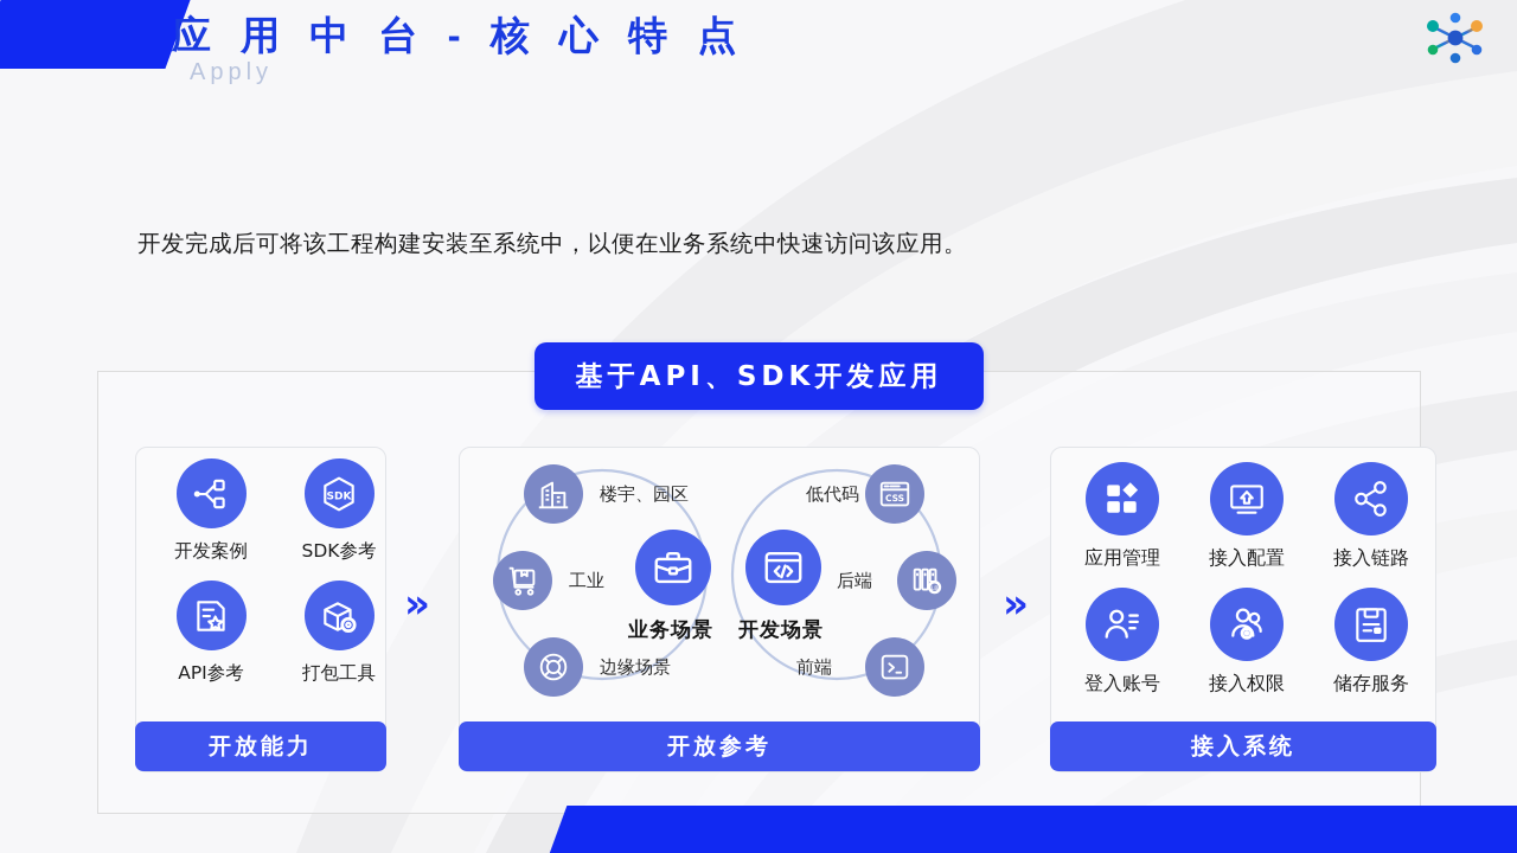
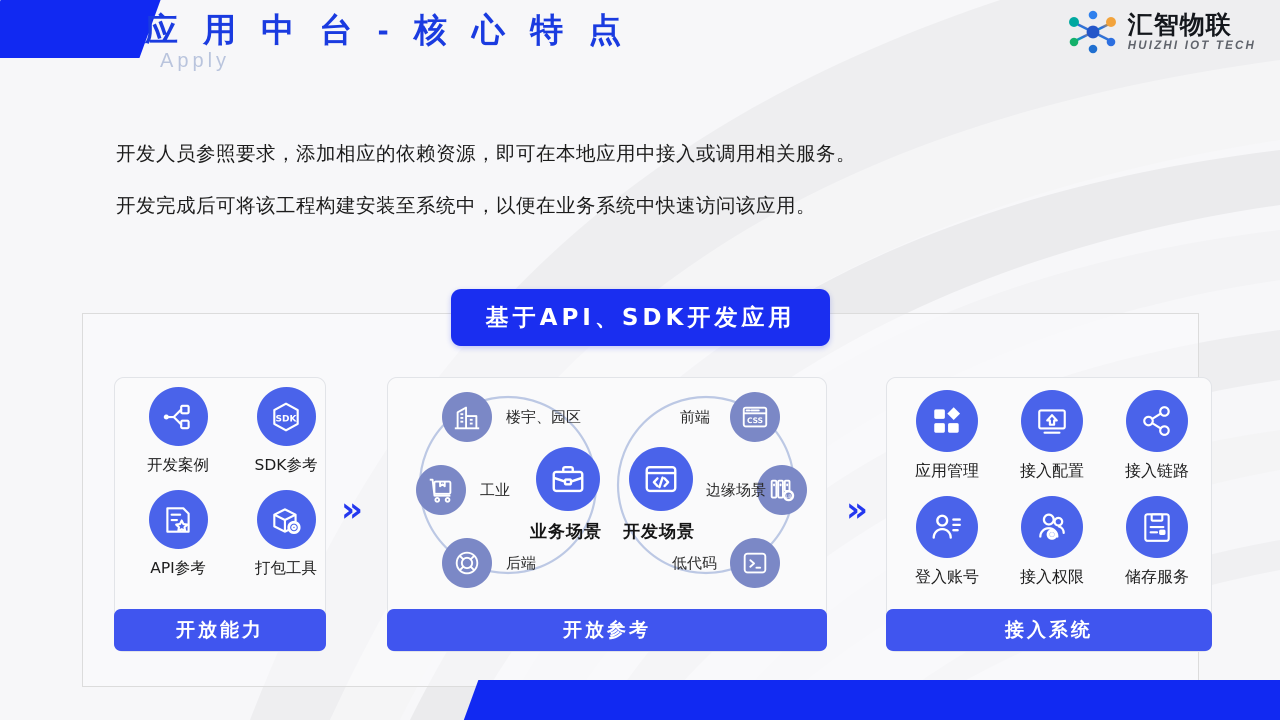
  应 用 中 台 - 核 心 特 点
  Apply
+ 汇智物联
+ HUIZHI IOT TECH
+ 开发人员参照要求，添加相应的依赖资源，即可在本地应用中接入或调用相关服务。
  开发完成后可将该工程构建安装至系统中，以便在业务系统中快速访问该应用。
  基于API、SDK开发应用
  »
  »
  开发案例
  SDK
  SDK参考
  API参考
  打包工具
  开放能力
  楼宇、园区
  工业
- 边缘场景
+ 后端
  业务场景
  CSS
- 低代码
+ 前端
- 后端
+ 边缘场景
- 前端
+ 低代码
  开发场景
  开放参考
  应用管理
  接入配置
  接入链路
  登入账号
  接入权限
  储存服务
  接入系统
